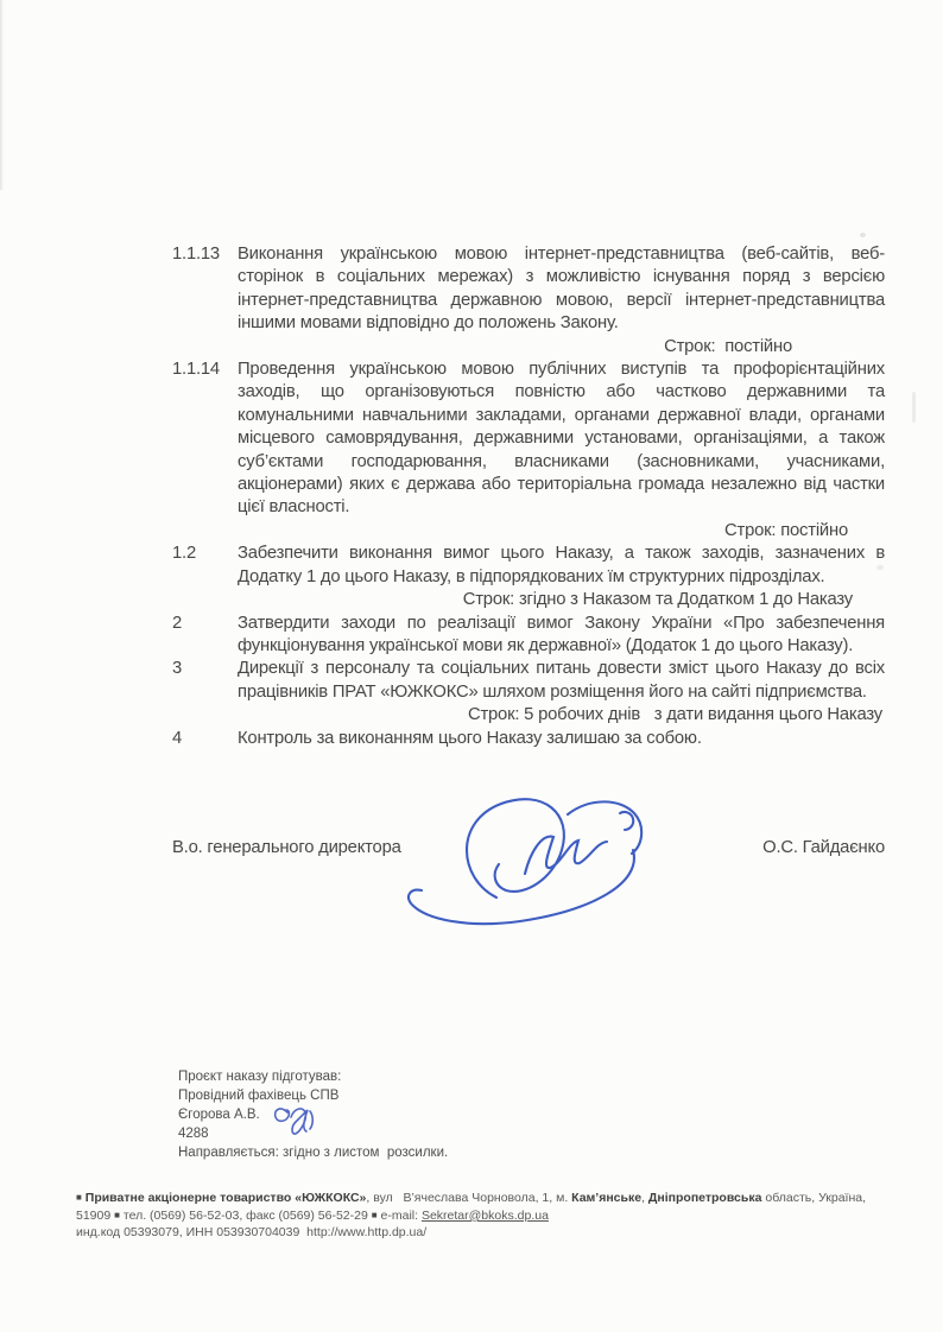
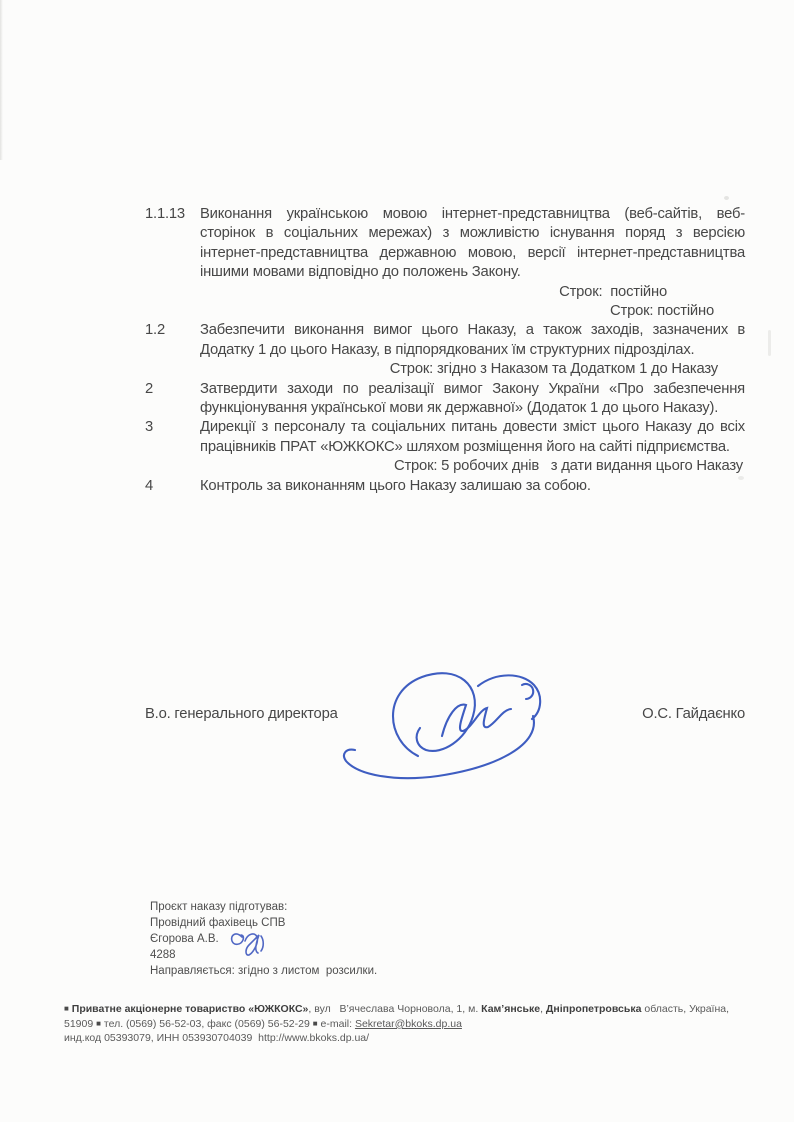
  1.1.13
  Виконання українською мовою інтернет-представництва (веб-сайтів, веб-сторінок в соціальних мережах) з можливістю існування поряд з версією інтернет-представництва державною мовою, версії інтернет-представництва іншими мовами відповідно до положень Закону.
  Строк: постійно
- 1.1.14
- Проведення українською мовою публічних виступів та профорієнтаційних заходів, що організовуються повністю або частково державними та комунальними навчальними закладами, органами державної влади, органами місцевого самоврядування, державними установами, організаціями, а також суб’єктами господарювання, власниками (засновниками, учасниками, акціонерами) яких є держава або територіальна громада незалежно від частки цієї власності.
  Строк: постійно
  1.2
  Забезпечити виконання вимог цього Наказу, а також заходів, зазначених в Додатку 1 до цього Наказу, в підпорядкованих їм структурних підрозділах.
  Строк: згідно з Наказом та Додатком 1 до Наказу
  2
  Затвердити заходи по реалізації вимог Закону України «Про забезпечення функціонування української мови як державної» (Додаток 1 до цього Наказу).
  3
  Дирекції з персоналу та соціальних питань довести зміст цього Наказу до всіх працівників ПРАТ «ЮЖКОКС» шляхом розміщення його на сайті підприємства.
  Строк: 5 робочих днів з дати видання цього Наказу
  4
  Контроль за виконанням цього Наказу залишаю за собою.
  В.о. генерального директора
  О.С. Гайдаєнко
  Проєкт наказу підготував:
  Провідний фахівець СПВ
  Єгорова А.В.
  4288
  Направляється: згідно з листом розсилки.
  ■ Приватне акціонерне товариство «ЮЖКОКС», вул В’ячеслава Чорновола, 1, м. Кам’янське, Дніпропетровська область, Україна,
  51909 ■ тел. (0569) 56-52-03, факс (0569) 56-52-29 ■ e-mail: Sekretar@bkoks.dp.ua
- инд.код 05393079, ИНН 053930704039 http://www.http.dp.ua/
+ инд.код 05393079, ИНН 053930704039 http://www.bkoks.dp.ua/
